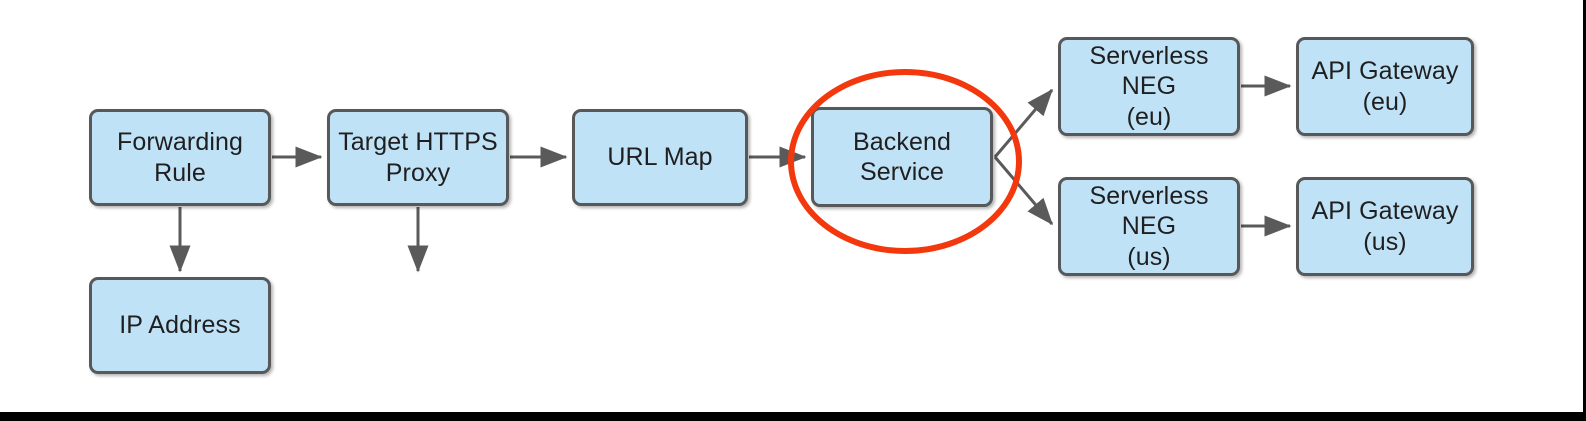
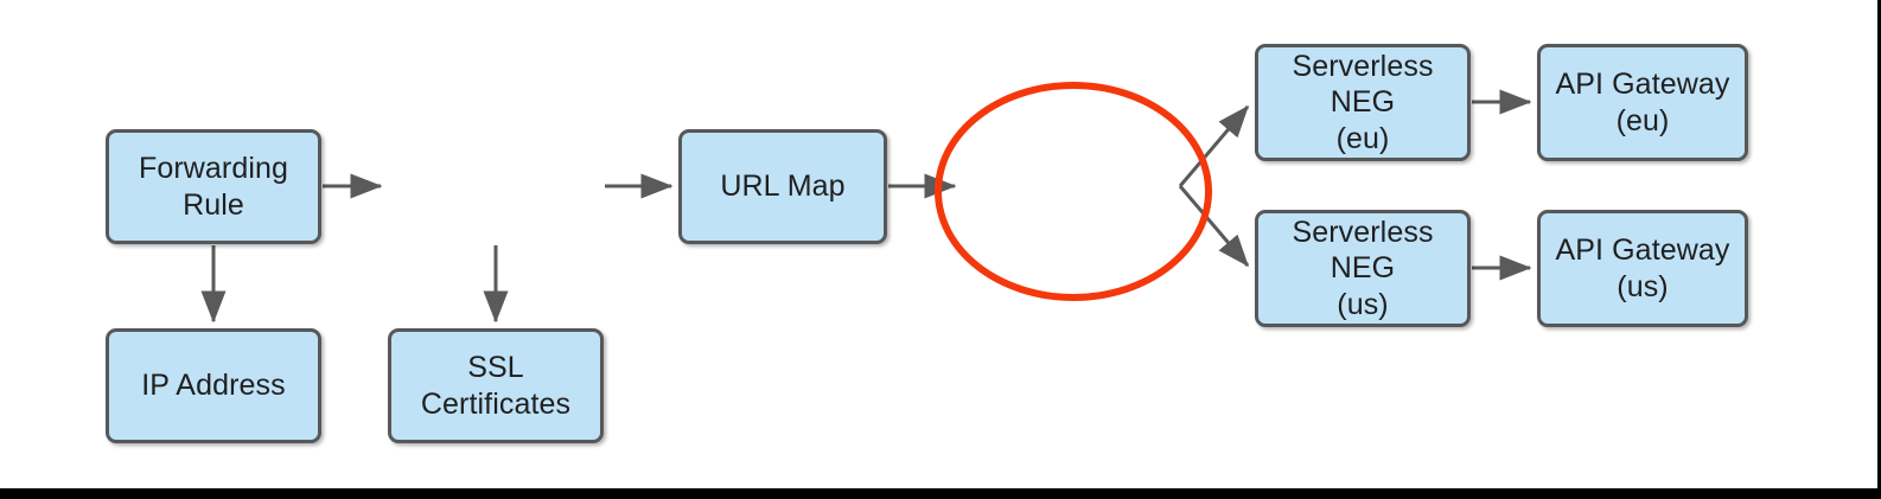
  Forwarding Rule
- Target HTTPS
- Proxy
  URL Map
- Backend Service
  IP Address
+ SSL Certificates
  Serverless NEG
  (eu)
  API Gateway
  (eu)
  Serverless NEG
  (us)
  API Gateway
  (us)
